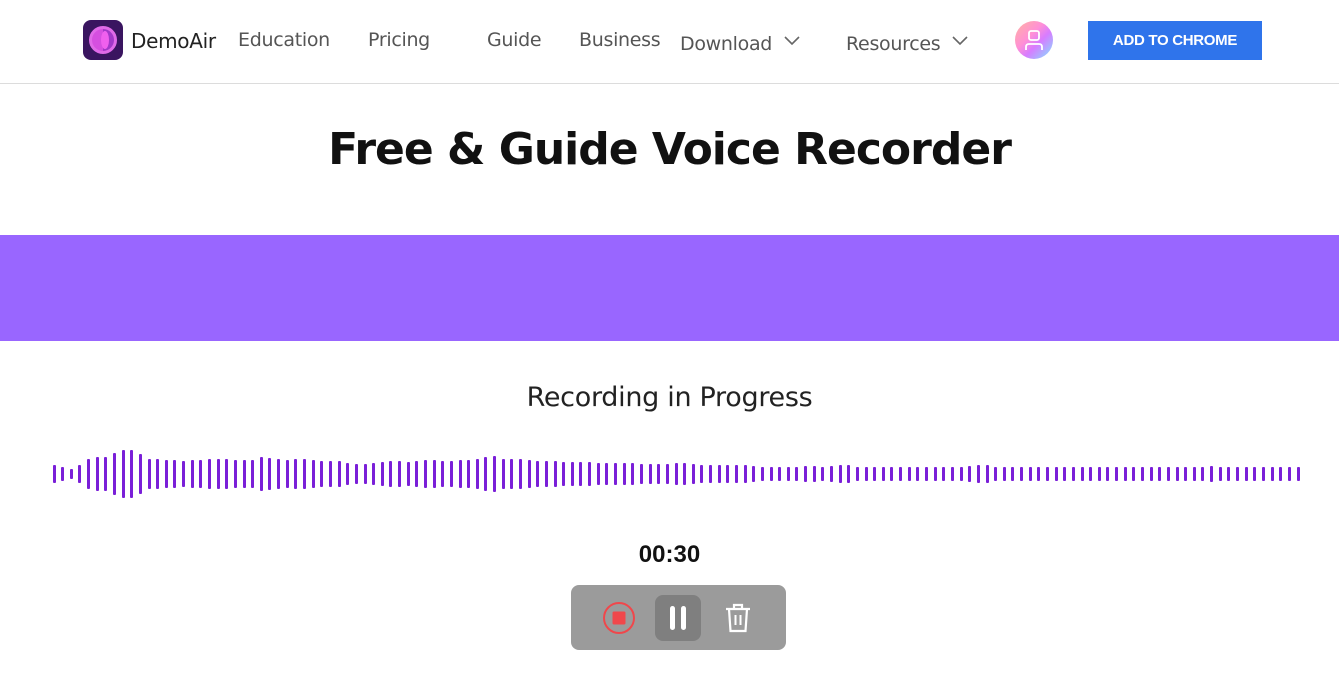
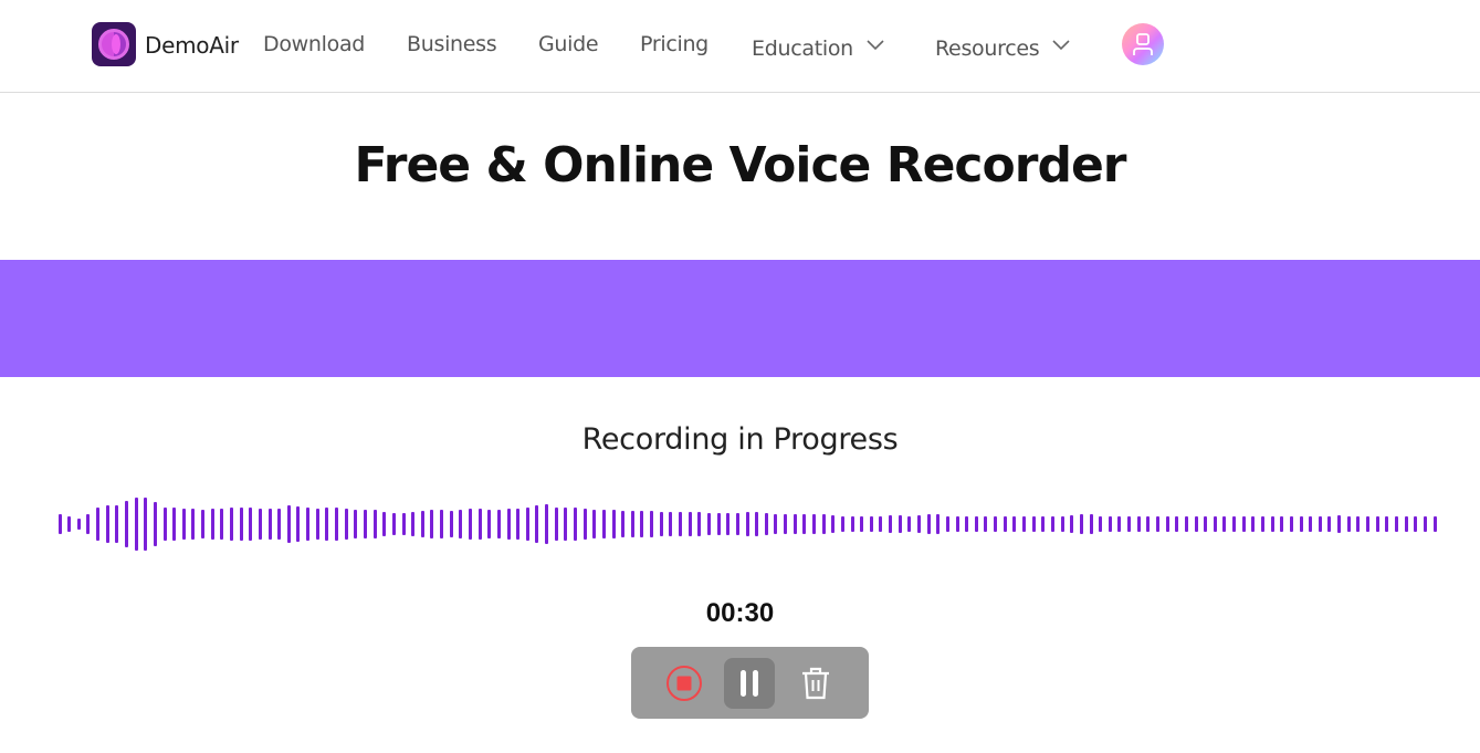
  DemoAir
- Education
+ Download
- Pricing
+ Business
  Guide
- Business
+ Pricing
- Download
+ Education
  Resources
- ADD TO CHROME
- Free & Guide Voice Recorder
+ Free & Online Voice Recorder
  Recording in Progress
  00:30
